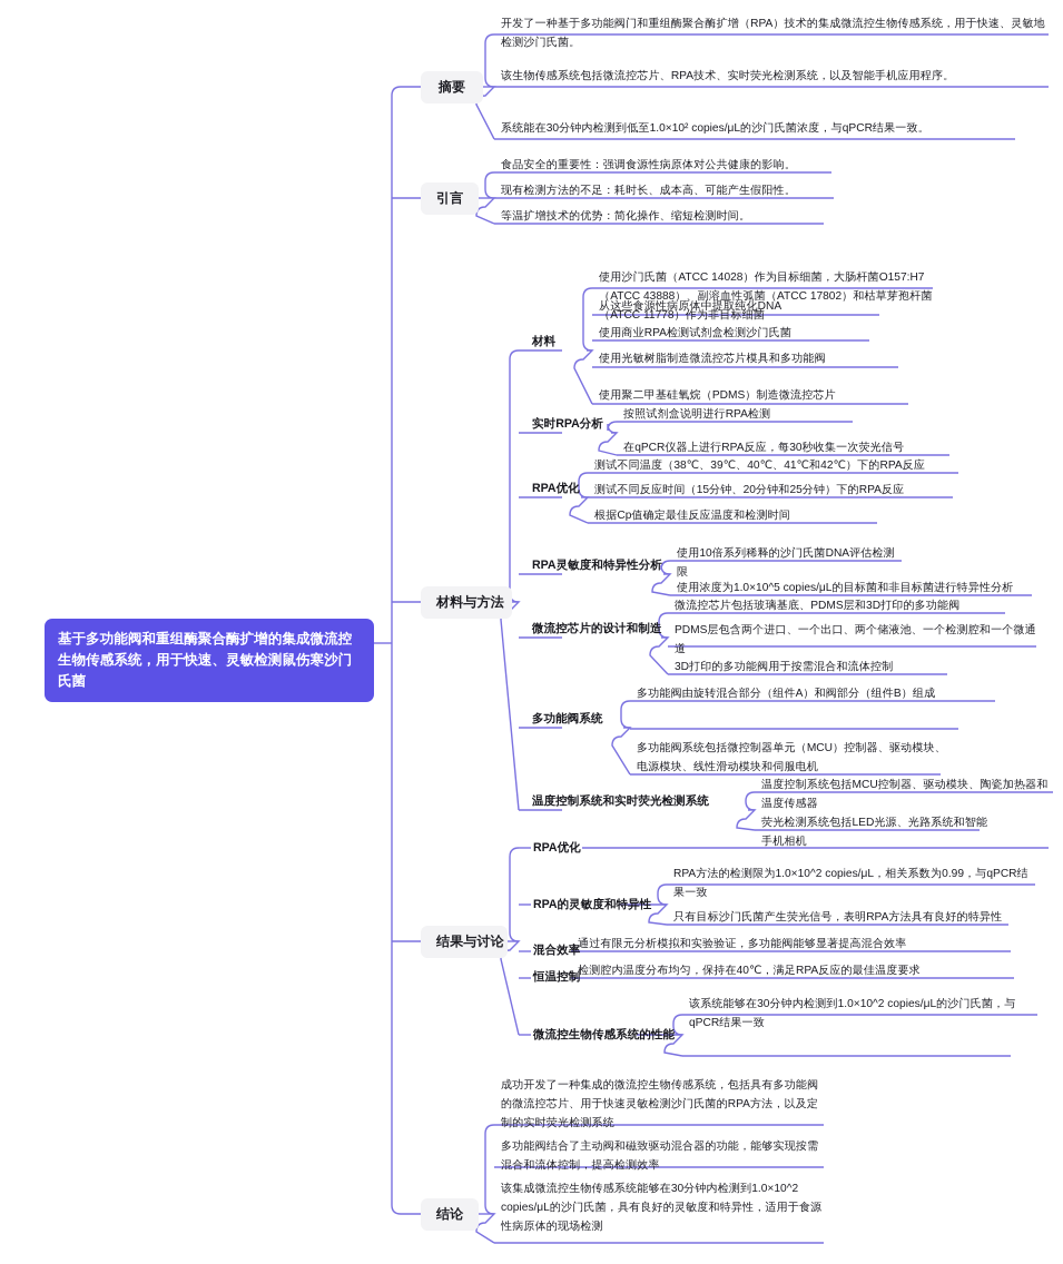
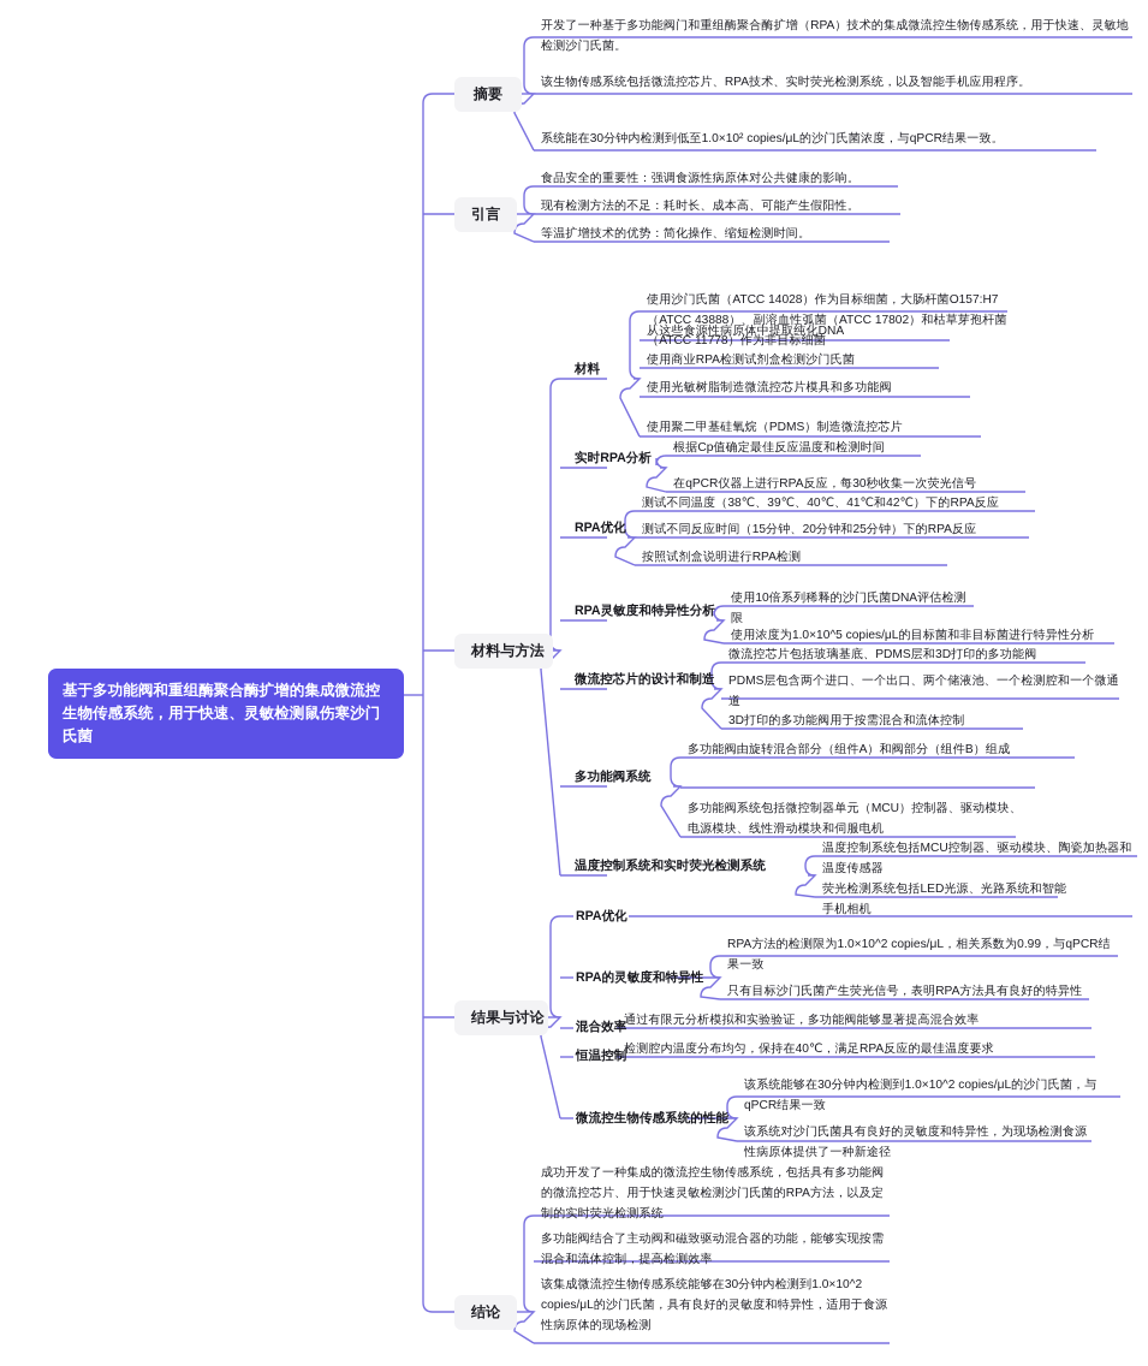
  基于多功能阀和重组酶聚合酶扩增的集成微流控生物传感系统，用于快速、灵敏检测鼠伤寒沙门氏菌
  摘要
  引言
  材料与方法
  结果与讨论
  结论
  开发了一种基于多功能阀门和重组酶聚合酶扩增（RPA）技术的集成微流控生物传感系统，用于快速、灵敏地检测沙门氏菌。
  该生物传感系统包括微流控芯片、RPA技术、实时荧光检测系统，以及智能手机应用程序。
  系统能在30分钟内检测到低至1.0×10² copies/μL的沙门氏菌浓度，与qPCR结果一致。
  食品安全的重要性：强调食源性病原体对公共健康的影响。
  现有检测方法的不足：耗时长、成本高、可能产生假阳性。
  等温扩增技术的优势：简化操作、缩短检测时间。
  材料
  实时RPA分析
  RPA优化
  RPA灵敏度和特异性分析
  微流控芯片的设计和制造
  多功能阀系统
  温度控制系统和实时荧光检测系统
  使用沙门氏菌（ATCC 14028）作为目标细菌，大肠杆菌O157:H7（ATCC 43888）、副溶血性弧菌（ATCC 17802）和枯草芽孢杆菌（ATCC 11778）作为非目标细菌
  从这些食源性病原体中提取纯化DNA
  使用商业RPA检测试剂盒检测沙门氏菌
  使用光敏树脂制造微流控芯片模具和多功能阀
  使用聚二甲基硅氧烷（PDMS）制造微流控芯片
- 按照试剂盒说明进行RPA检测
+ 根据Cp值确定最佳反应温度和检测时间
  在qPCR仪器上进行RPA反应，每30秒收集一次荧光信号
  测试不同温度（38℃、39℃、40℃、41℃和42℃）下的RPA反应
  测试不同反应时间（15分钟、20分钟和25分钟）下的RPA反应
- 根据Cp值确定最佳反应温度和检测时间
+ 按照试剂盒说明进行RPA检测
  使用10倍系列稀释的沙门氏菌DNA评估检测限
  使用浓度为1.0×10^5 copies/μL的目标菌和非目标菌进行特异性分析
  微流控芯片包括玻璃基底、PDMS层和3D打印的多功能阀
  PDMS层包含两个进口、一个出口、两个储液池、一个检测腔和一个微通道
  3D打印的多功能阀用于按需混合和流体控制
  多功能阀由旋转混合部分（组件A）和阀部分（组件B）组成
  多功能阀系统包括微控制器单元（MCU）控制器、驱动模块、电源模块、线性滑动模块和伺服电机
  温度控制系统包括MCU控制器、驱动模块、陶瓷加热器和温度传感器
  荧光检测系统包括LED光源、光路系统和智能手机相机
  RPA优化
  RPA的灵敏度和特异性
  混合效率
  恒温控制
  微流控生物传感系统的性能
  RPA方法的检测限为1.0×10^2 copies/μL，相关系数为0.99，与qPCR结果一致
  只有目标沙门氏菌产生荧光信号，表明RPA方法具有良好的特异性
  通过有限元分析模拟和实验验证，多功能阀能够显著提高混合效率
  检测腔内温度分布均匀，保持在40℃，满足RPA反应的最佳温度要求
  该系统能够在30分钟内检测到1.0×10^2 copies/μL的沙门氏菌，与qPCR结果一致
+ 该系统对沙门氏菌具有良好的灵敏度和特异性，为现场检测食源性病原体提供了一种新途径
  成功开发了一种集成的微流控生物传感系统，包括具有多功能阀的微流控芯片、用于快速灵敏检测沙门氏菌的RPA方法，以及定制的实时荧光检测系统
  多功能阀结合了主动阀和磁致驱动混合器的功能，能够实现按需混合和流体控制，提高检测效率
  该集成微流控生物传感系统能够在30分钟内检测到1.0×10^2 copies/μL的沙门氏菌，具有良好的灵敏度和特异性，适用于食源性病原体的现场检测
